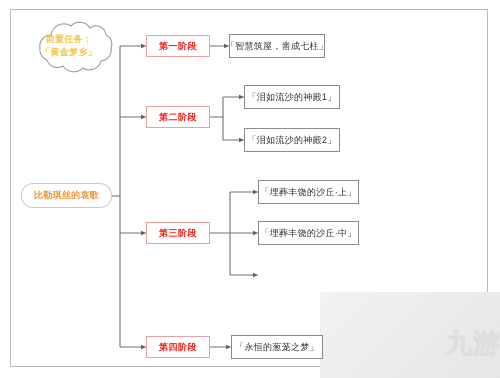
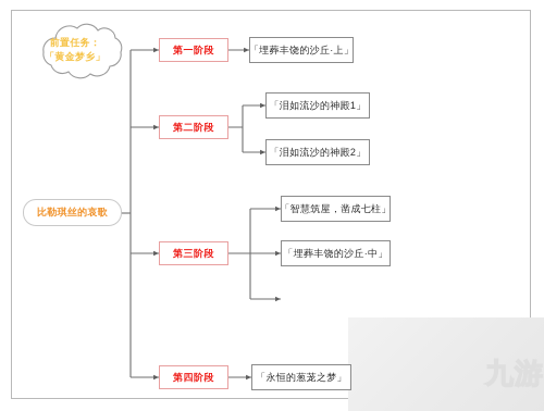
  前置任务：
  「黄金梦乡」
  比勒琪丝的哀歌
  第一阶段
  第二阶段
  第三阶段
  第四阶段
- 「智慧筑屋，凿成七柱」
+ 「埋葬丰饶的沙丘·上」
  「泪如流沙的神殿1」
  「泪如流沙的神殿2」
- 「埋葬丰饶的沙丘·上」
+ 「智慧筑屋，凿成七柱」
  「埋葬丰饶的沙丘·中」
  「永恒的葱茏之梦」
